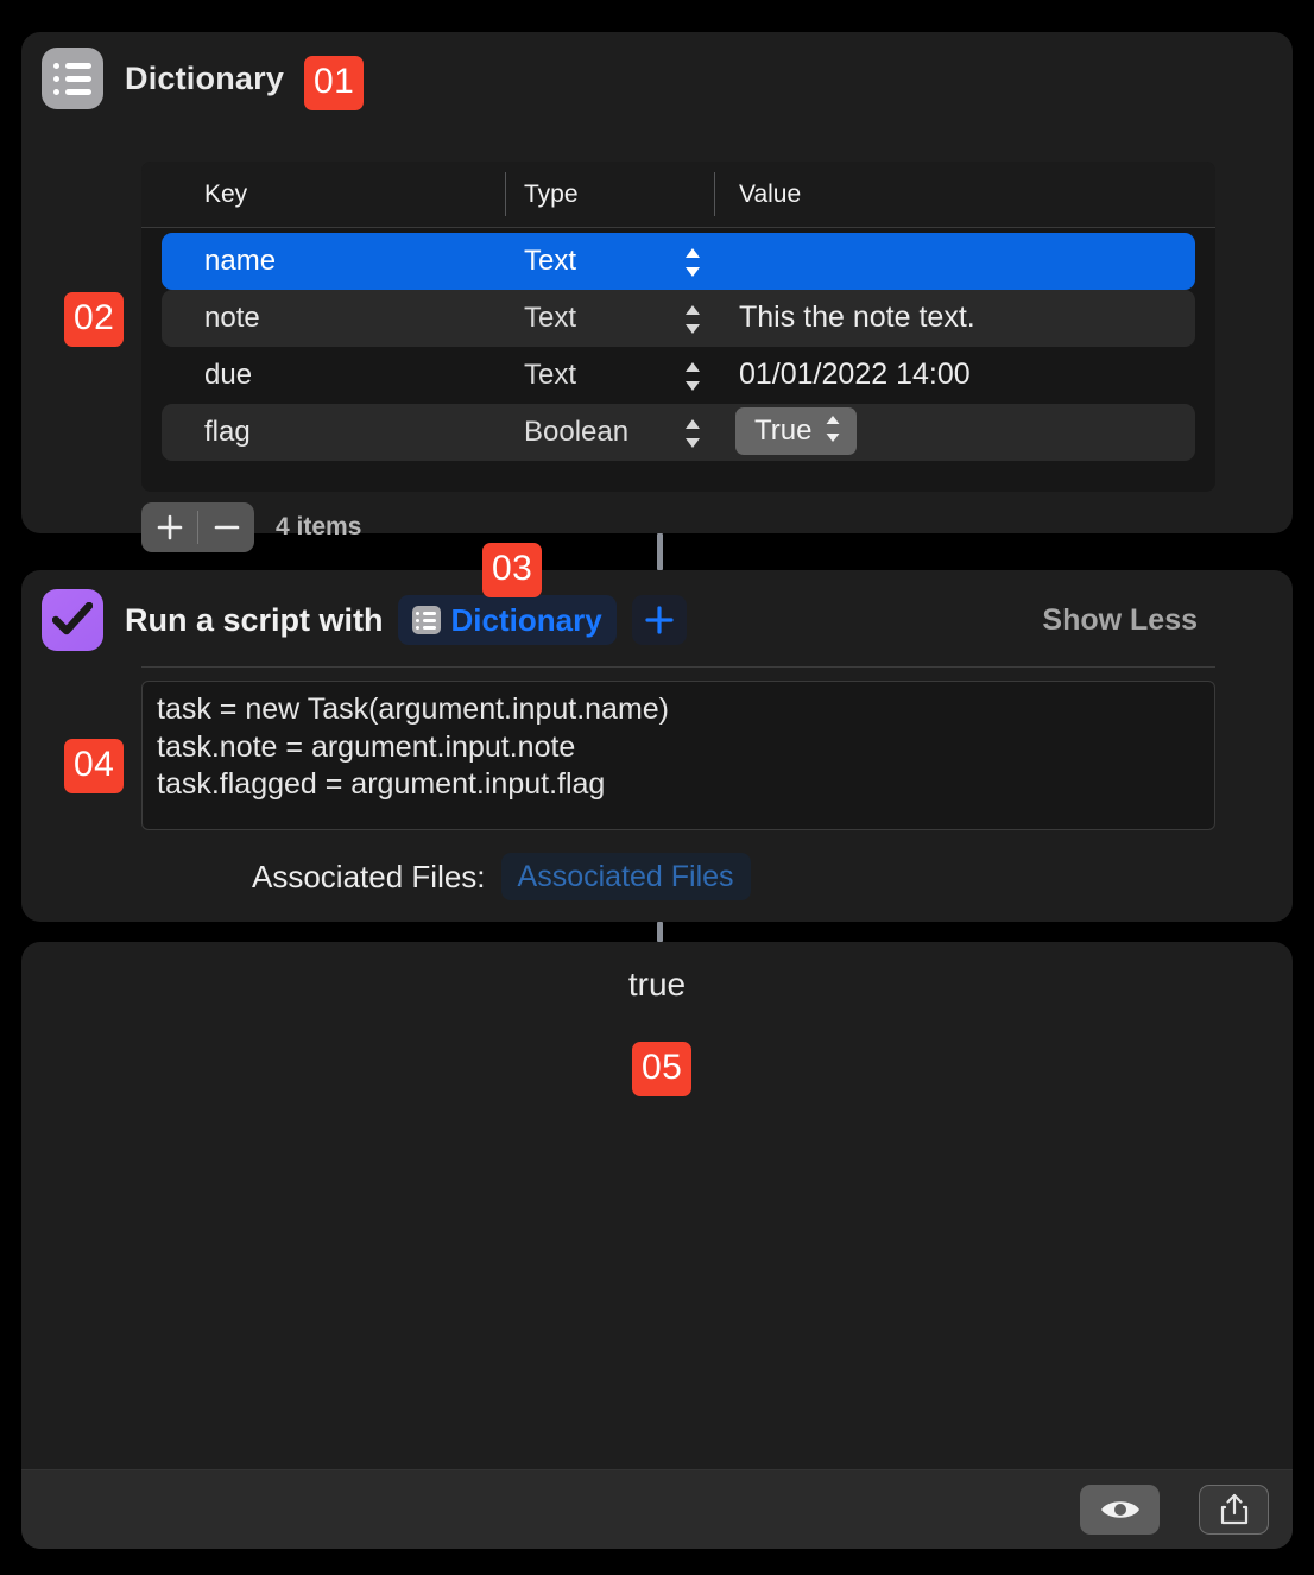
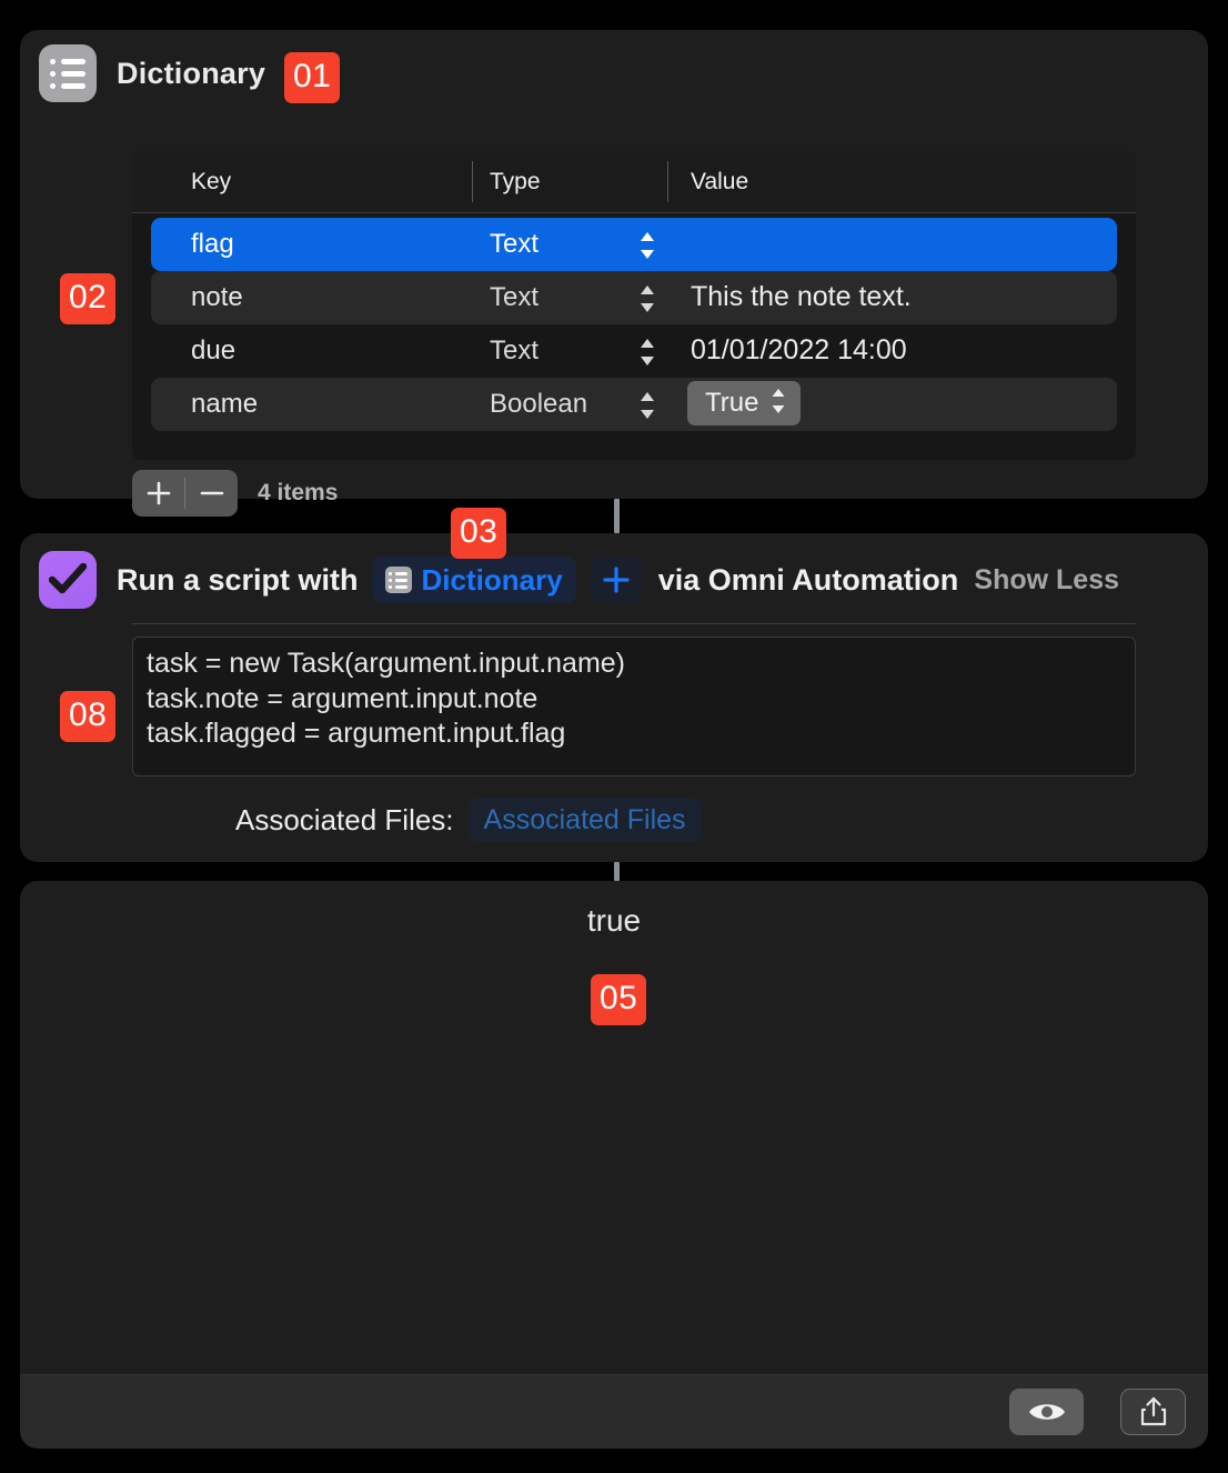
  Dictionary
  Key
  Type
  Value
- name
+ flag
  Text
  note
  Text
  This the note text.
  due
  Text
  01/01/2022 14:00
- flag
+ name
  Boolean
  True
  4 items
  Run a script with
  Dictionary
+ via Omni Automation
  Show Less
  task = new Task(argument.input.name)
  task.note = argument.input.note
  task.flagged = argument.input.flag
  Associated Files:
  Associated Files
  true
  01
  02
  03
- 04
+ 08
  05
